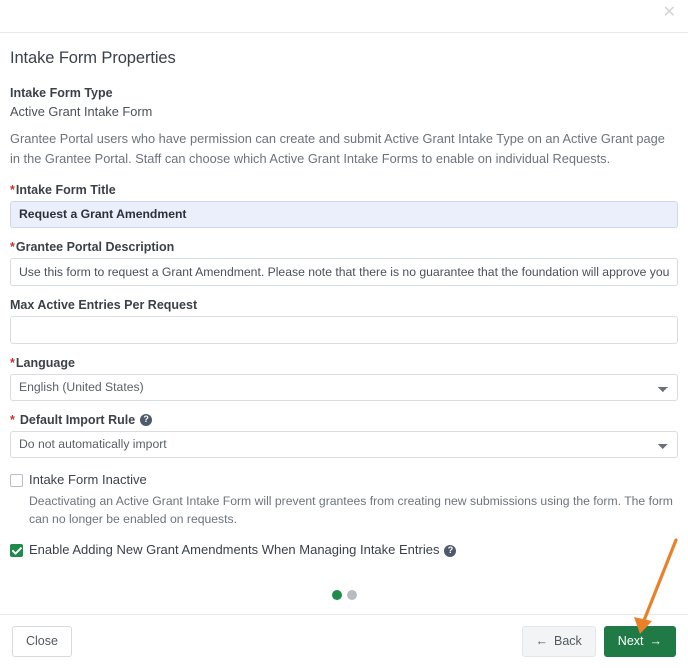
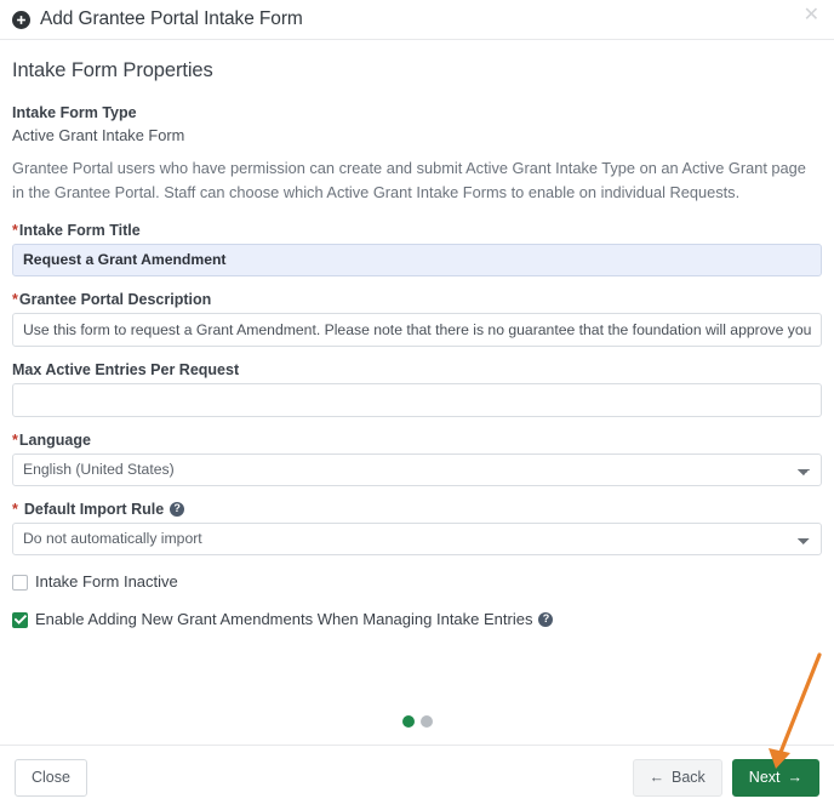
+ Add Grantee Portal Intake Form
  ✕
  Intake Form Properties
  Intake Form Type
  Active Grant Intake Form
  Grantee Portal users who have permission can create and submit Active Grant Intake Type on an Active Grant page in the Grantee Portal. Staff can choose which Active Grant Intake Forms to enable on individual Requests.
  *
  Intake Form Title
  Request a Grant Amendment
  *
  Grantee Portal Description
  Use this form to request a Grant Amendment. Please note that there is no guarantee that the foundation will approve you
  Max Active Entries Per Request
  *
  Language
  English (United States)
  *
  Default Import Rule
  ?
  Do not automatically import
  Intake Form Inactive
- Deactivating an Active Grant Intake Form will prevent grantees from creating new submissions using the form. The form can no longer be enabled on requests.
  Enable Adding New Grant Amendments When Managing Intake Entries
  ?
  Close
  ←
  Back
  Next
  →
